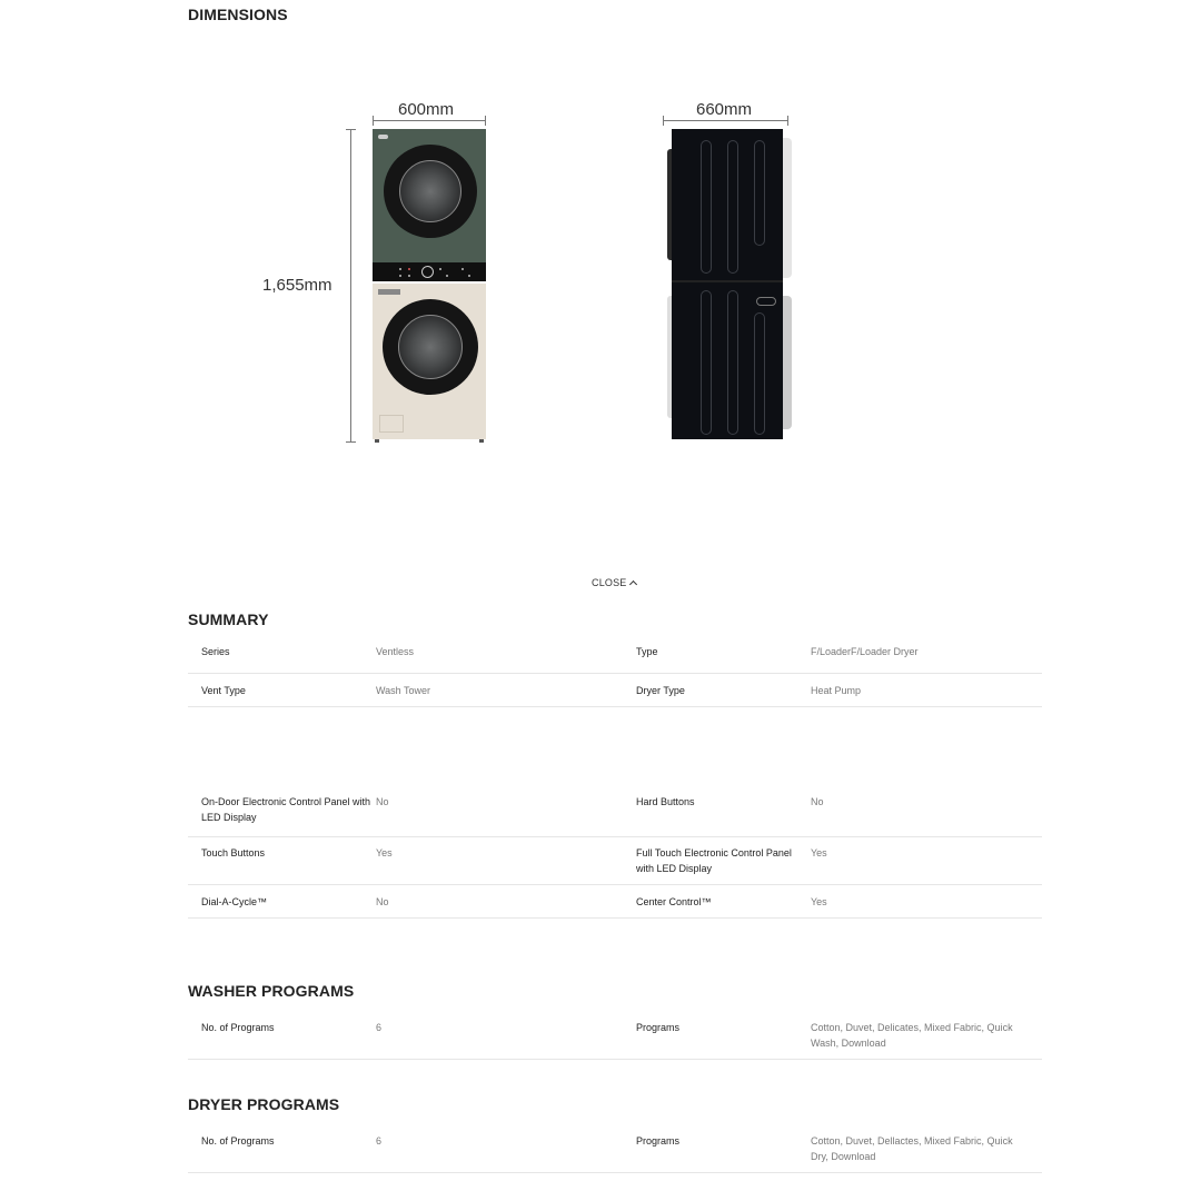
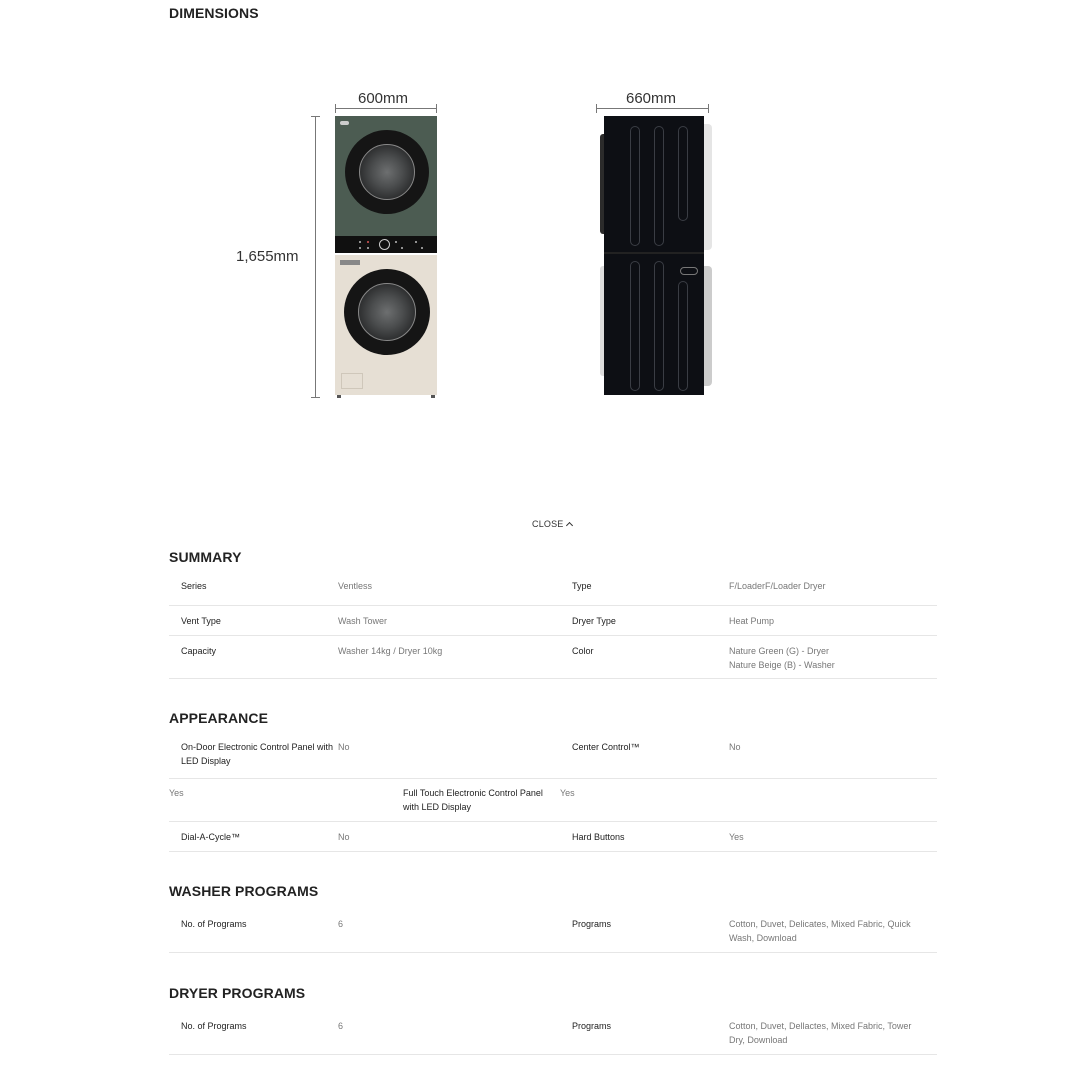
  DIMENSIONS
  600mm
  1,655mm
  660mm
  CLOSE
  SUMMARY
  Series
  Ventless
  Type
  F/LoaderF/Loader Dryer
  Vent Type
  Wash Tower
  Dryer Type
  Heat Pump
+ Capacity
+ Washer 14kg / Dryer 10kg
+ Color
+ Nature Green (G) - Dryer
+ Nature Beige (B) - Washer
+ APPEARANCE
  On-Door Electronic Control Panel with LED Display
  No
- Hard Buttons
+ Center Control™
  No
- Touch Buttons
  Yes
  Full Touch Electronic Control Panel with LED Display
  Yes
  Dial-A-Cycle™
  No
- Center Control™
+ Hard Buttons
  Yes
  WASHER PROGRAMS
  No. of Programs
  6
  Programs
  Cotton, Duvet, Delicates, Mixed Fabric, Quick Wash, Download
  DRYER PROGRAMS
  No. of Programs
  6
  Programs
- Cotton, Duvet, Dellactes, Mixed Fabric, Quick Dry, Download
+ Cotton, Duvet, Dellactes, Mixed Fabric, Tower Dry, Download
